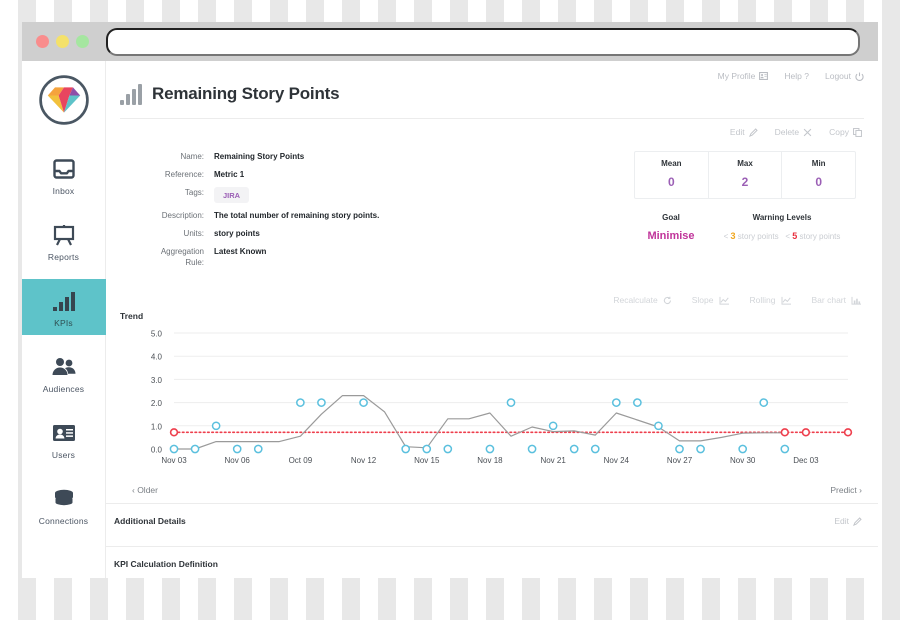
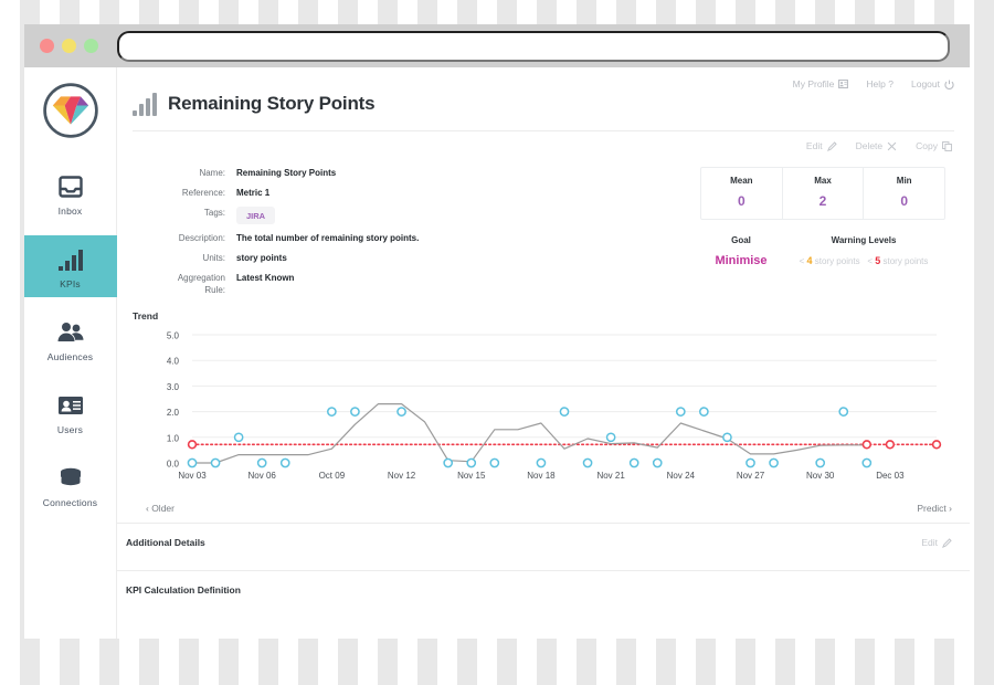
  Inbox
- Reports
  KPIs
  Audiences
  Users
  Connections
  My Profile
  Help ?
  Logout
  Remaining Story Points
  Edit
  Delete
  Copy
  Name:
  Remaining Story Points
  Reference:
  Metric 1
  Tags:
  JIRA
  Description:
  The total number of remaining story points.
  Units:
  story points
  Aggregation
  Rule:
  Latest Known
  Mean
  0
  Max
  2
  Min
  0
  Goal
  Minimise
  Warning Levels
- < 3 story points < 5 story points
+ < 4 story points < 5 story points
- Recalculate
- Slope
- Rolling
- Bar chart
  Trend
  0.0
  1.0
  2.0
  3.0
  4.0
  5.0
  Nov 03
  Nov 06
  Oct 09
  Nov 12
  Nov 15
  Nov 18
  Nov 21
  Nov 24
  Nov 27
  Nov 30
  Dec 03
  ‹ Older
  Predict ›
  Additional Details
  Edit
  KPI Calculation Definition
